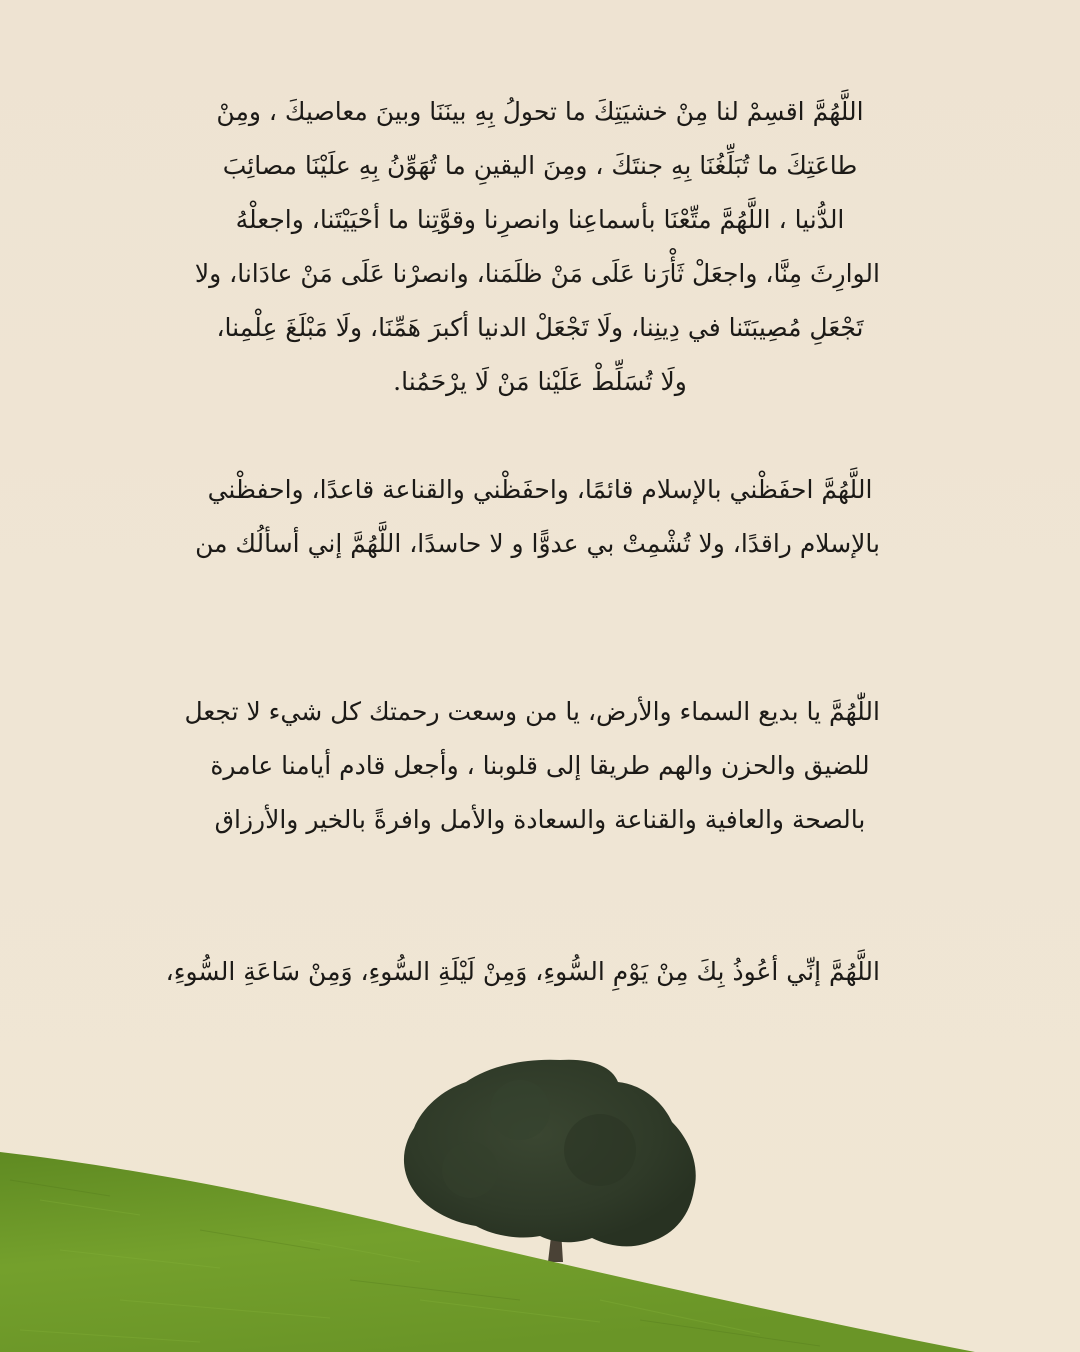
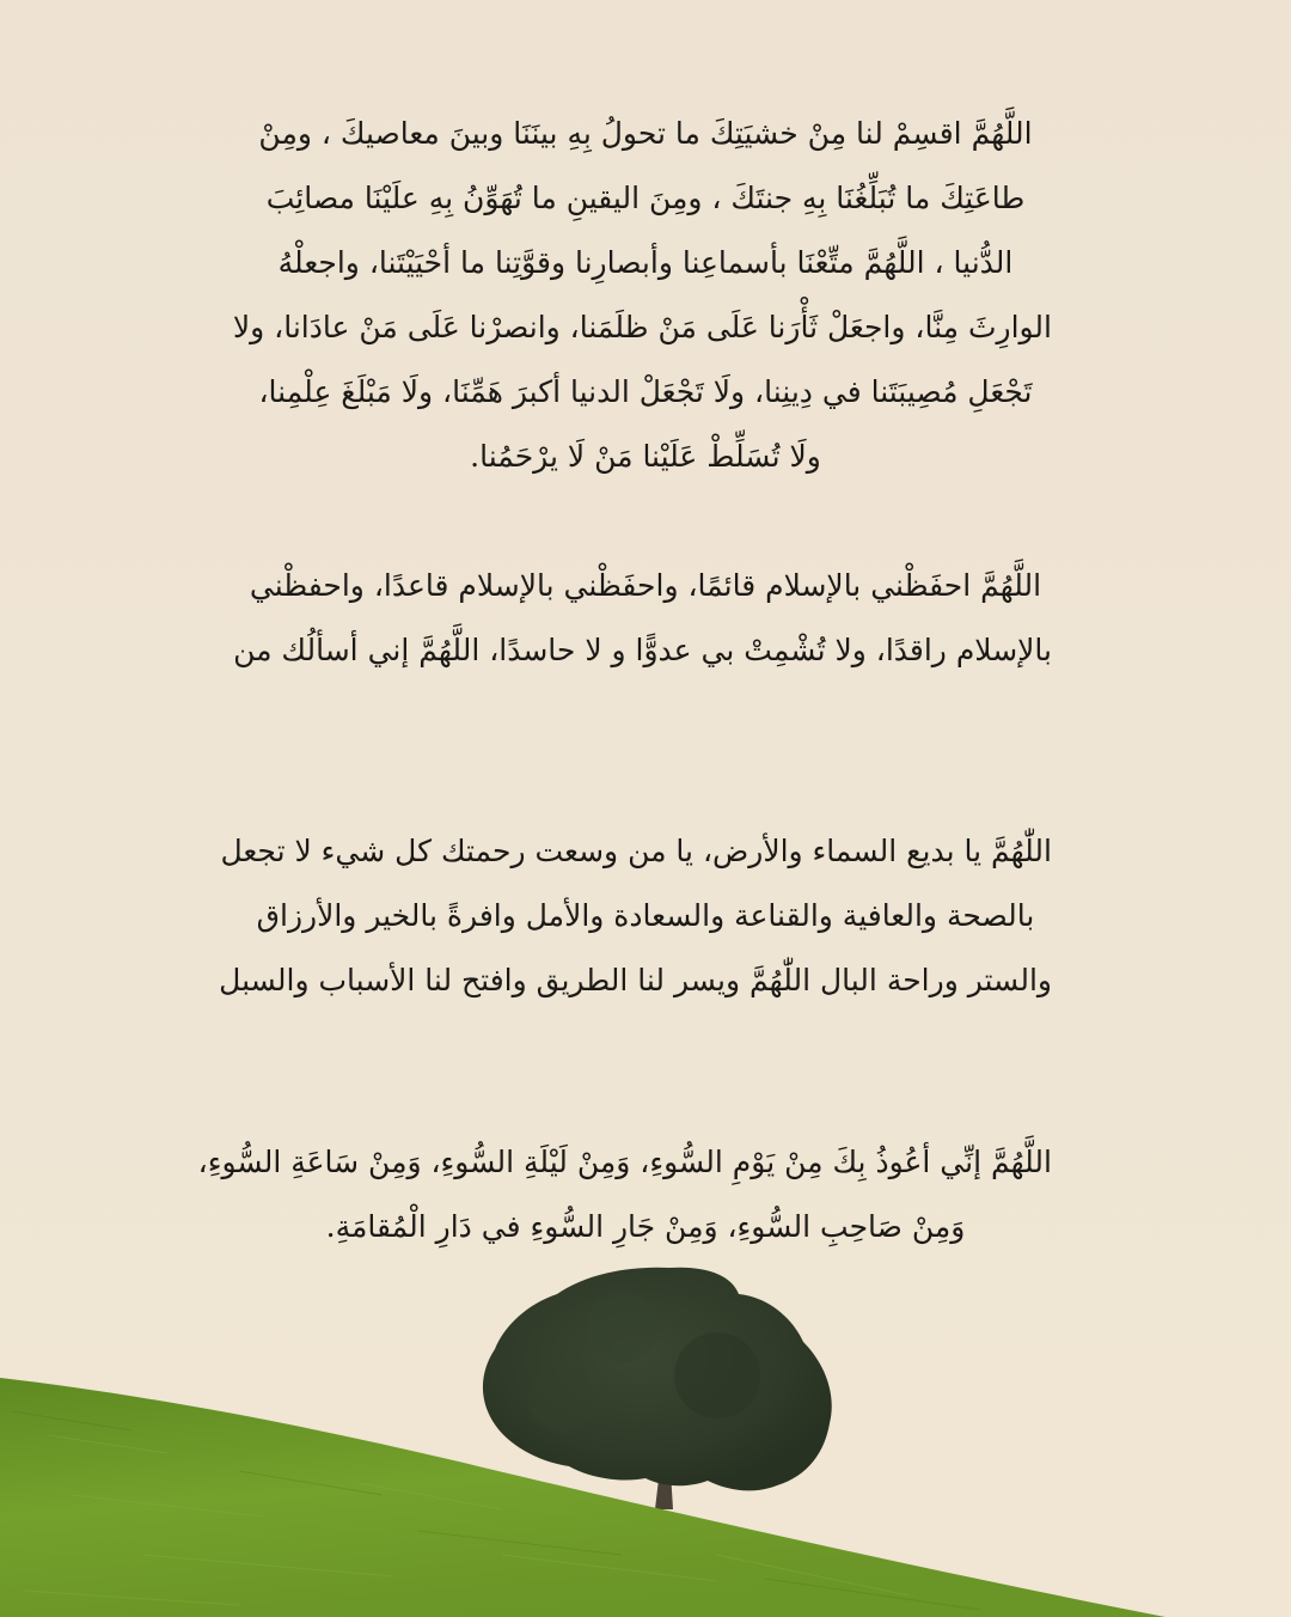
  اللَّهُمَّ اقسِمْ لنا مِنْ خشيَتِكَ ما تحولُ بِهِ بينَنَا وبينَ معاصيكَ ، ومِنْ
  طاعَتِكَ ما تُبَلِّغُنَا بِهِ جنتَكَ ، ومِنَ اليقينِ ما تُهَوِّنُ بِهِ علَيْنَا مصائِبَ
- الدُّنيا ، اللَّهُمَّ متِّعْنَا بأسماعِنا وانصرِنا وقوَّتِنا ما أحْيَيْتَنا، واجعلْهُ
+ الدُّنيا ، اللَّهُمَّ متِّعْنَا بأسماعِنا وأبصارِنا وقوَّتِنا ما أحْيَيْتَنا، واجعلْهُ
  الوارِثَ مِنَّا، واجعَلْ ثَأْرَنا عَلَى مَنْ ظلَمَنا، وانصرْنا عَلَى مَنْ عادَانا، ولا
  تَجْعَلِ مُصِيبَتَنا في دِينِنا، ولَا تَجْعَلْ الدنيا أكبرَ هَمِّنَا، ولَا مَبْلَغَ عِلْمِنا،
  ولَا تُسَلِّطْ عَلَيْنا مَنْ لَا يرْحَمُنا.
- اللَّهُمَّ احفَظْني بالإسلام قائمًا، واحفَظْني والقناعة قاعدًا، واحفظْني
+ اللَّهُمَّ احفَظْني بالإسلام قائمًا، واحفَظْني بالإسلام قاعدًا، واحفظْني
  بالإسلام راقدًا، ولا تُشْمِتْ بي عدوًّا و لا حاسدًا، اللَّهُمَّ إني أسألُك من
  اللّٰهُمَّ يا بديع السماء والأرض، يا من وسعت رحمتك كل شيء لا تجعل
- للضيق والحزن والهم طريقا إلى قلوبنا ، وأجعل قادم أيامنا عامرة
  بالصحة والعافية والقناعة والسعادة والأمل وافرةً بالخير والأرزاق
+ والستر وراحة البال اللّٰهُمَّ ويسر لنا الطريق وافتح لنا الأسباب والسبل
  اللَّهُمَّ إنِّي أعُوذُ بِكَ مِنْ يَوْمِ السُّوءِ، وَمِنْ لَيْلَةِ السُّوءِ، وَمِنْ سَاعَةِ السُّوءِ،
+ وَمِنْ صَاحِبِ السُّوءِ، وَمِنْ جَارِ السُّوءِ في دَارِ الْمُقامَةِ.
